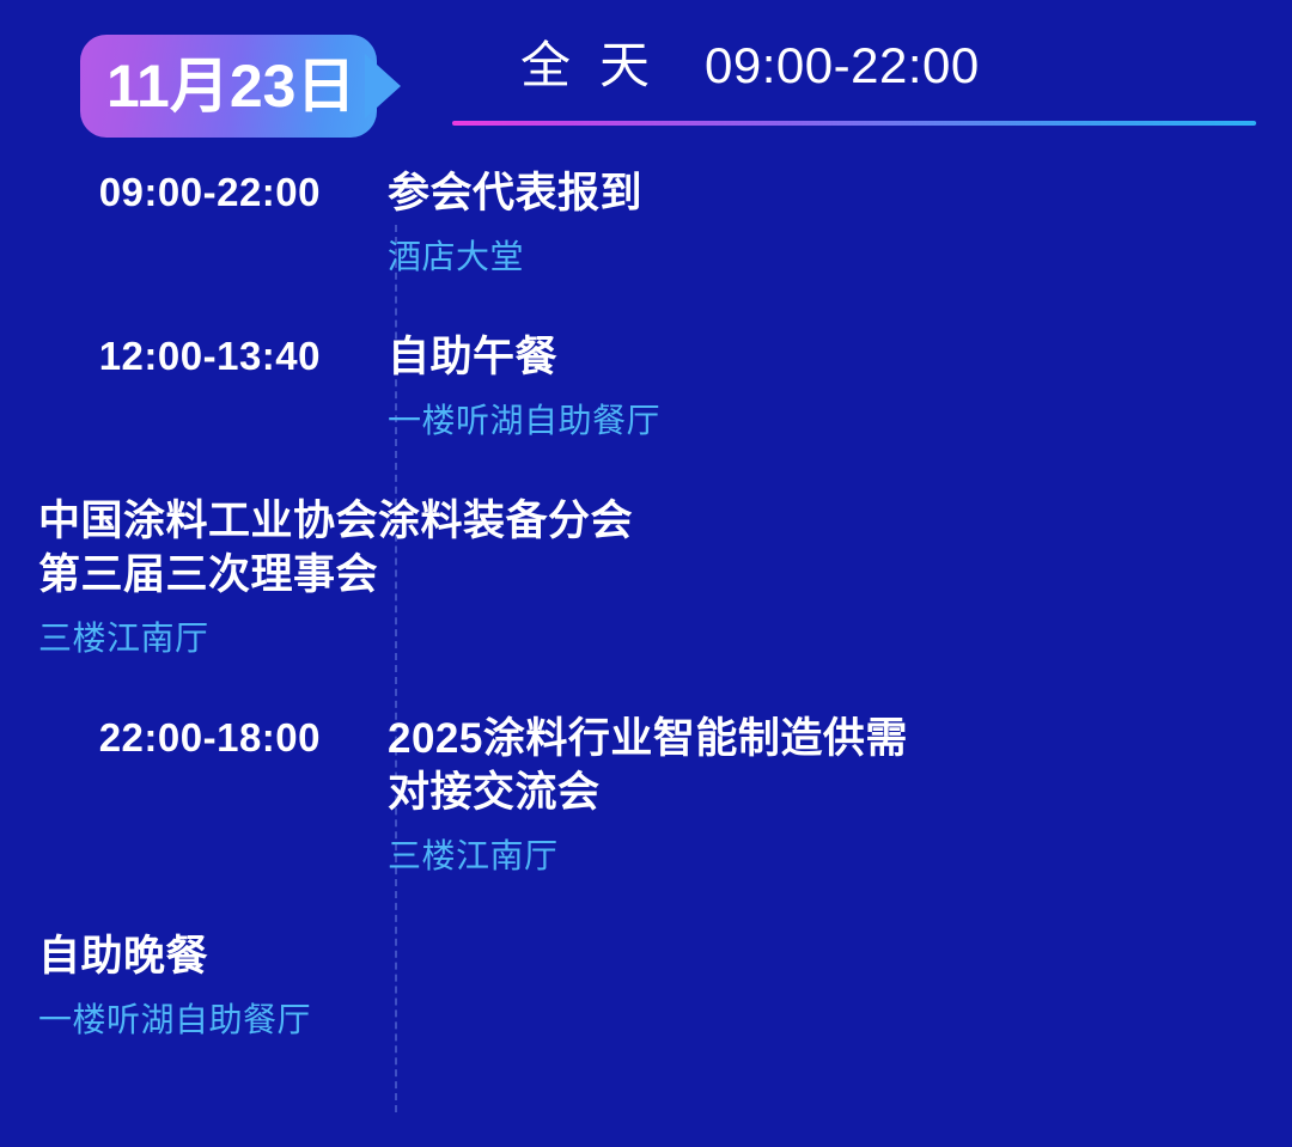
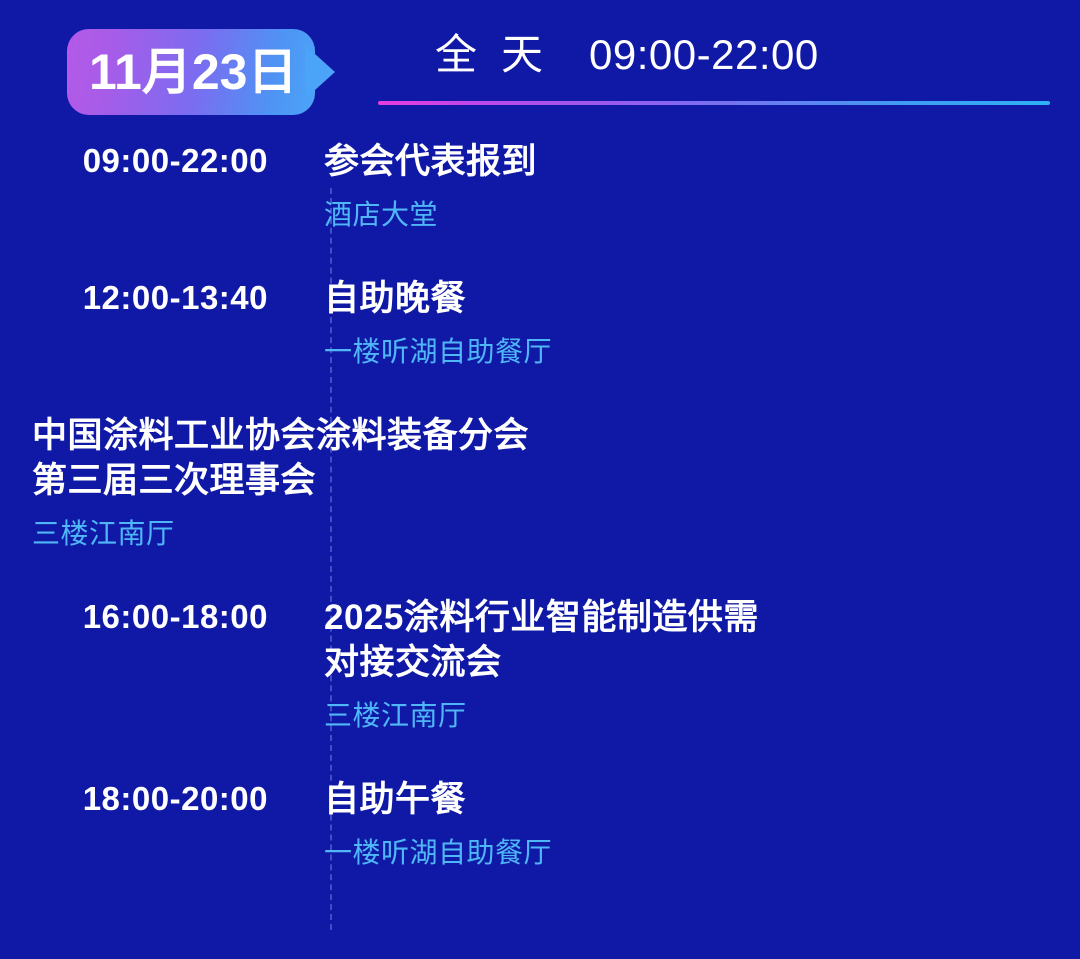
  11月23日
  全天
  09:00-22:00
  09:00-22:00
  参会代表报到
  酒店大堂
  12:00-13:40
- 自助午餐
+ 自助晚餐
  一楼听湖自助餐厅
  中国涂料工业协会涂料装备分会
  第三届三次理事会
  三楼江南厅
- 22:00-18:00
+ 16:00-18:00
  2025涂料行业智能制造供需
  对接交流会
  三楼江南厅
+ 18:00-20:00
- 自助晚餐
+ 自助午餐
  一楼听湖自助餐厅
